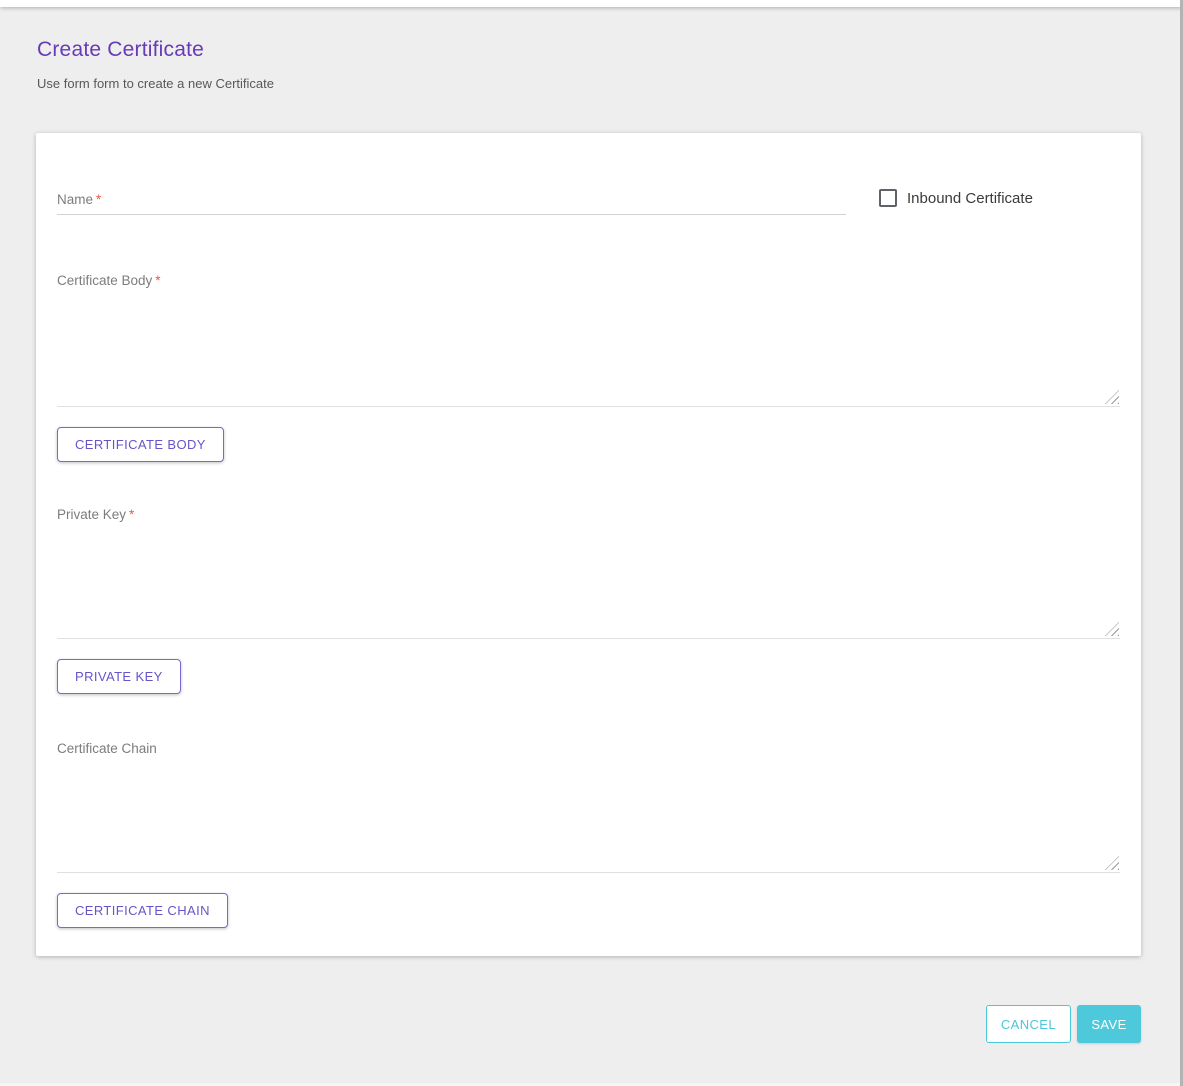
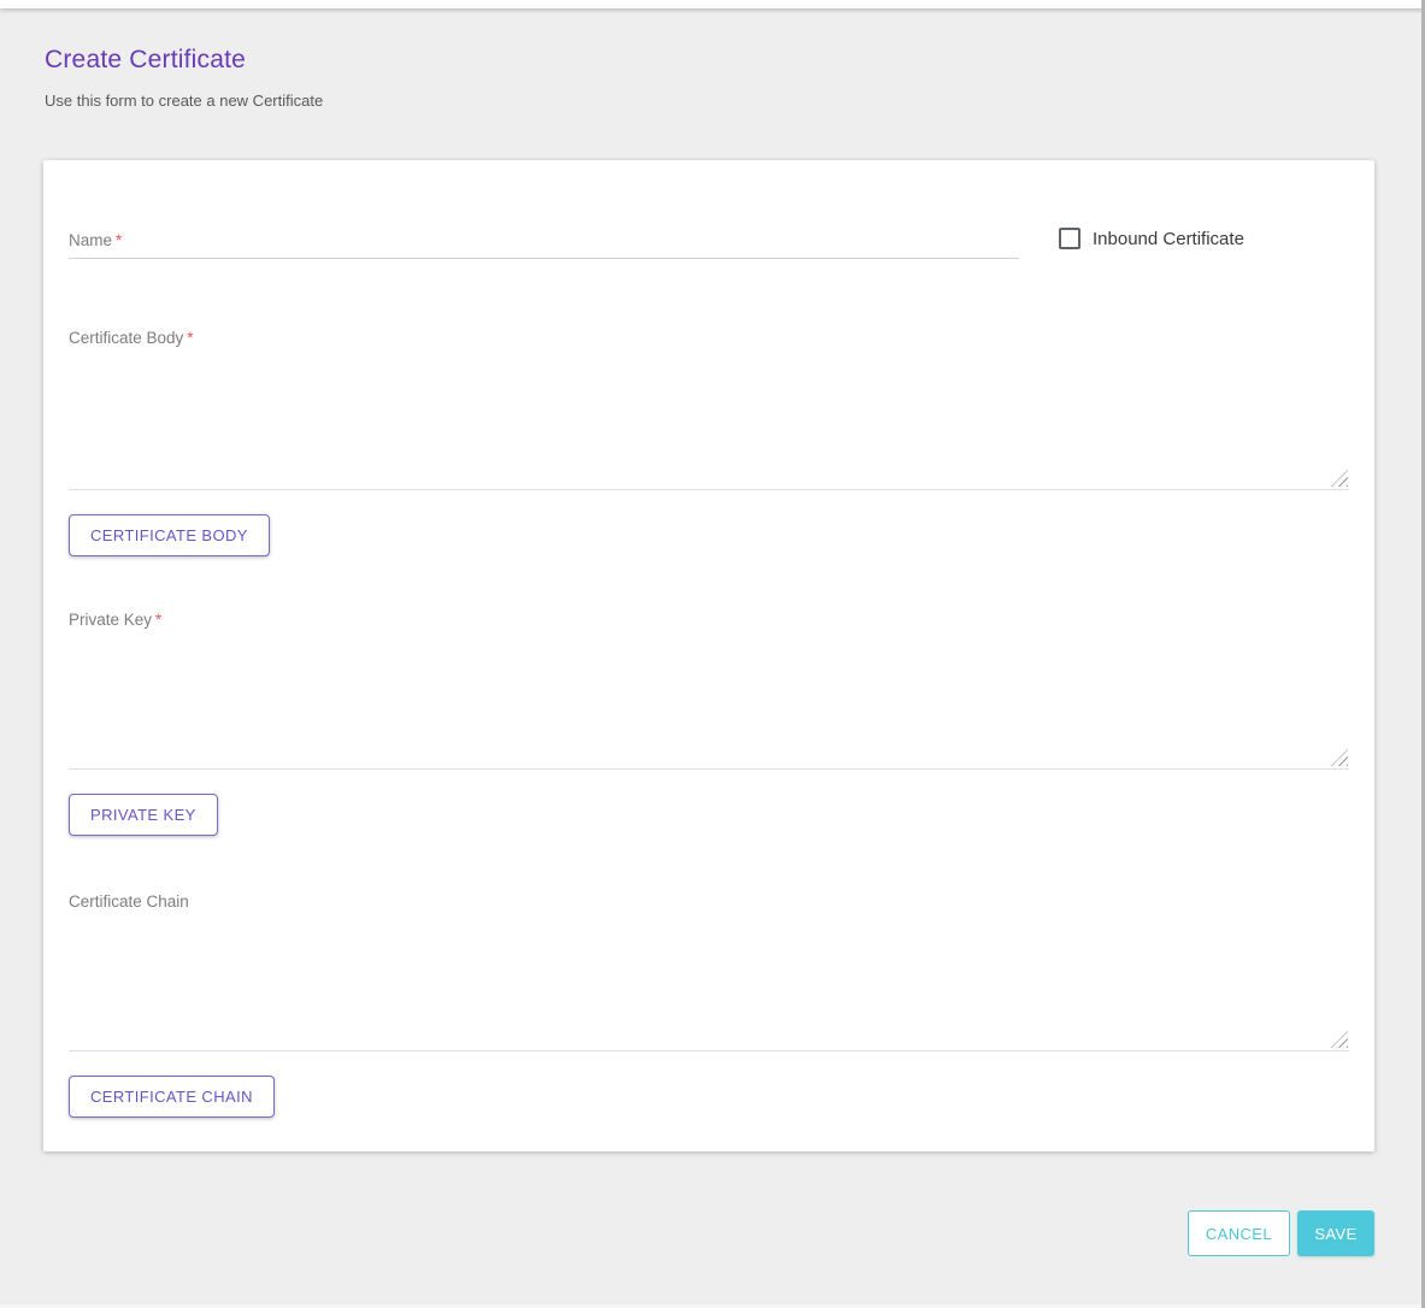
  Create Certificate
- Use form form to create a new Certificate
+ Use this form to create a new Certificate
  Name *
  Inbound Certificate
  Certificate Body *
  CERTIFICATE BODY
  Private Key *
  PRIVATE KEY
  Certificate Chain
  CERTIFICATE CHAIN
  CANCEL
  SAVE
